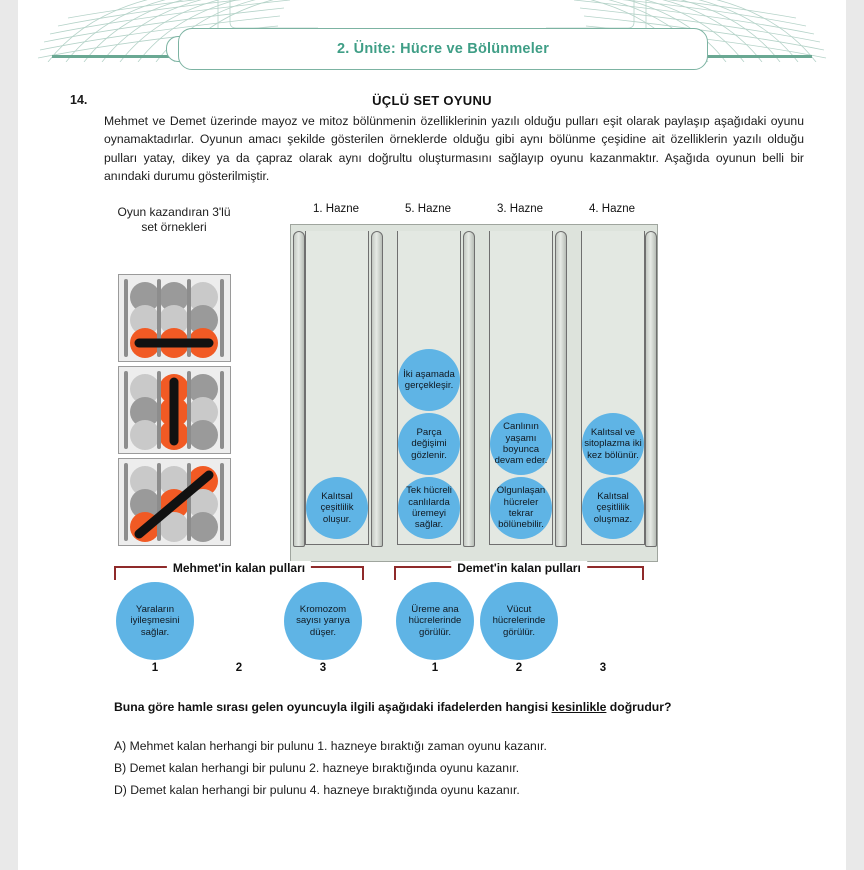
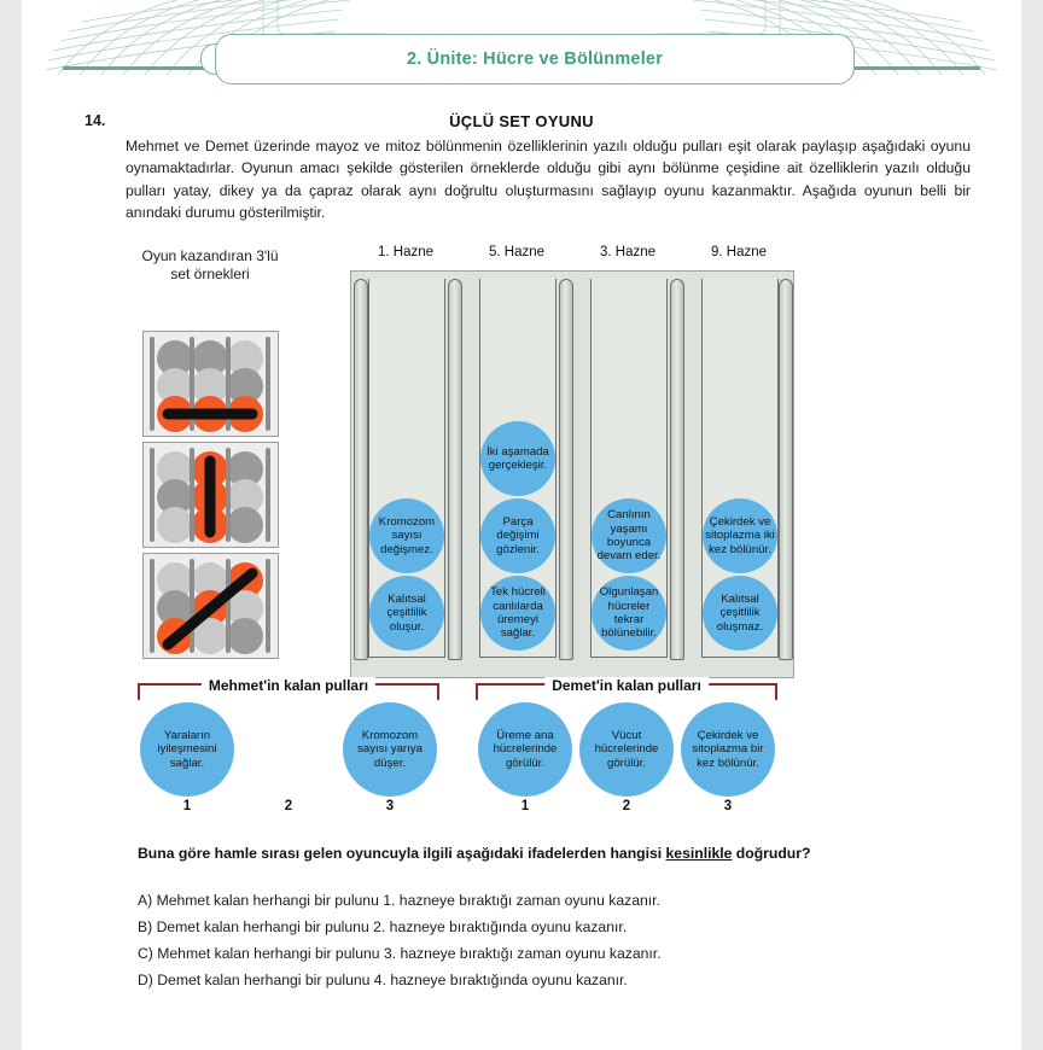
  2. Ünite: Hücre ve Bölünmeler
  14.
  ÜÇLÜ SET OYUNU
  Mehmet ve Demet üzerinde mayoz ve mitoz bölünmenin özelliklerinin yazılı olduğu pulları eşit olarak paylaşıp aşağıdaki oyunu oynamaktadırlar. Oyunun amacı şekilde gösterilen örneklerde olduğu gibi aynı bölünme çeşidine ait özelliklerin yazılı olduğu pulları yatay, dikey ya da çapraz olarak aynı doğrultu oluşturmasını sağlayıp oyunu kazanmaktır. Aşağıda oyunun belli bir anındaki durumu gösterilmiştir.
  Oyun kazandıran 3'lü set örnekleri
  1. Hazne
  5. Hazne
  3. Hazne
- 4. Hazne
+ 9. Hazne
+ Kromozom sayısı değişmez.
  Kalıtsal çeşitlilik oluşur.
  İki aşamada gerçekleşir.
  Parça değişimi gözlenir.
  Tek hücreli canlılarda üremeyi sağlar.
  Canlının yaşamı boyunca devam eder.
  Olgunlaşan hücreler tekrar bölünebilir.
- Kalıtsal ve sitoplazma iki kez bölünür.
+ Çekirdek ve sitoplazma iki kez bölünür.
  Kalıtsal çeşitlilik oluşmaz.
  Mehmet'in kalan pulları
  Yaraların iyileşmesini sağlar.
  Kromozom sayısı yarıya düşer.
  1
  2
  3
  Demet'in kalan pulları
  Üreme ana hücrelerinde görülür.
  Vücut hücrelerinde görülür.
+ Çekirdek ve sitoplazma bir kez bölünür.
  1
  2
  3
  Buna göre hamle sırası gelen oyuncuyla ilgili aşağıdaki ifadelerden hangisi kesinlikle doğrudur?
  A) Mehmet kalan herhangi bir pulunu 1. hazneye bıraktığı zaman oyunu kazanır.
  B) Demet kalan herhangi bir pulunu 2. hazneye bıraktığında oyunu kazanır.
+ C) Mehmet kalan herhangi bir pulunu 3. hazneye bıraktığı zaman oyunu kazanır.
  D) Demet kalan herhangi bir pulunu 4. hazneye bıraktığında oyunu kazanır.
